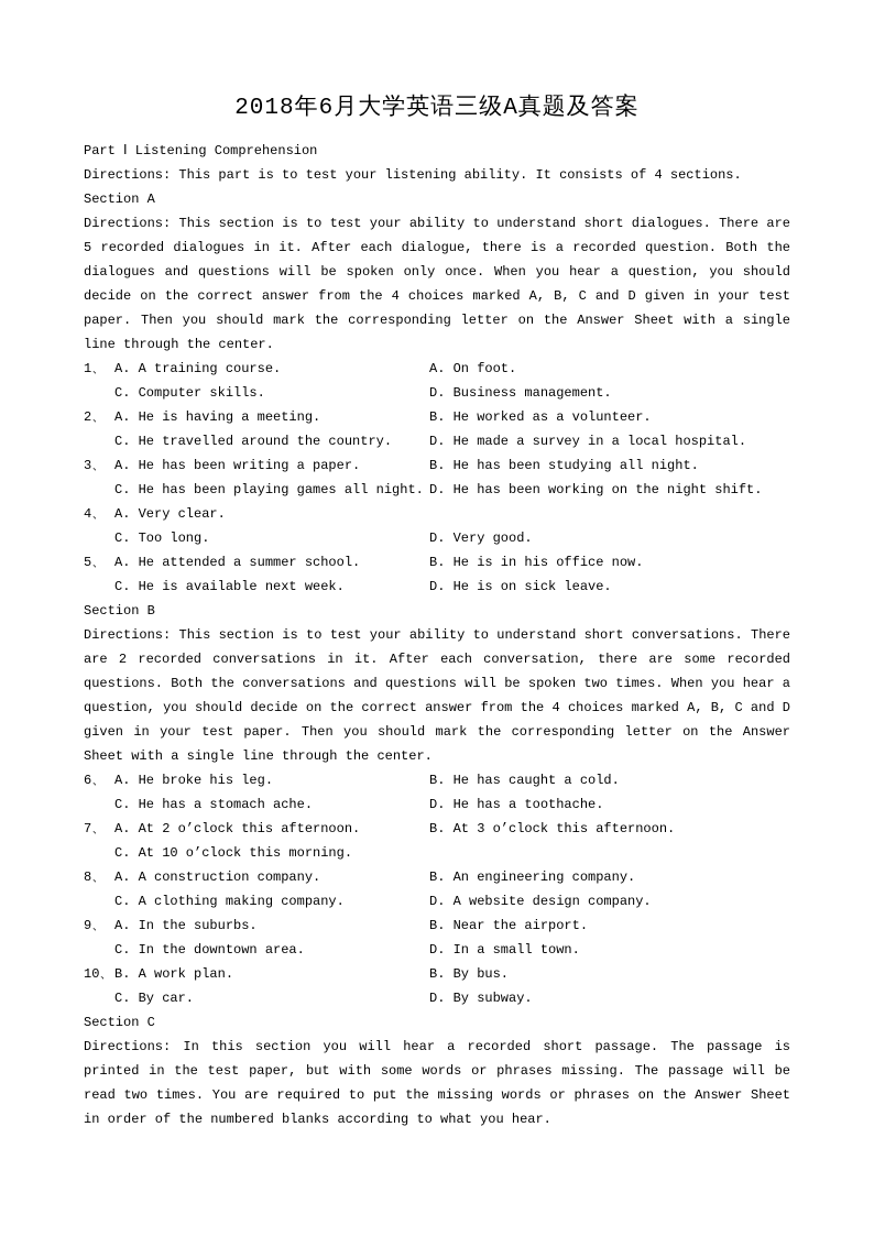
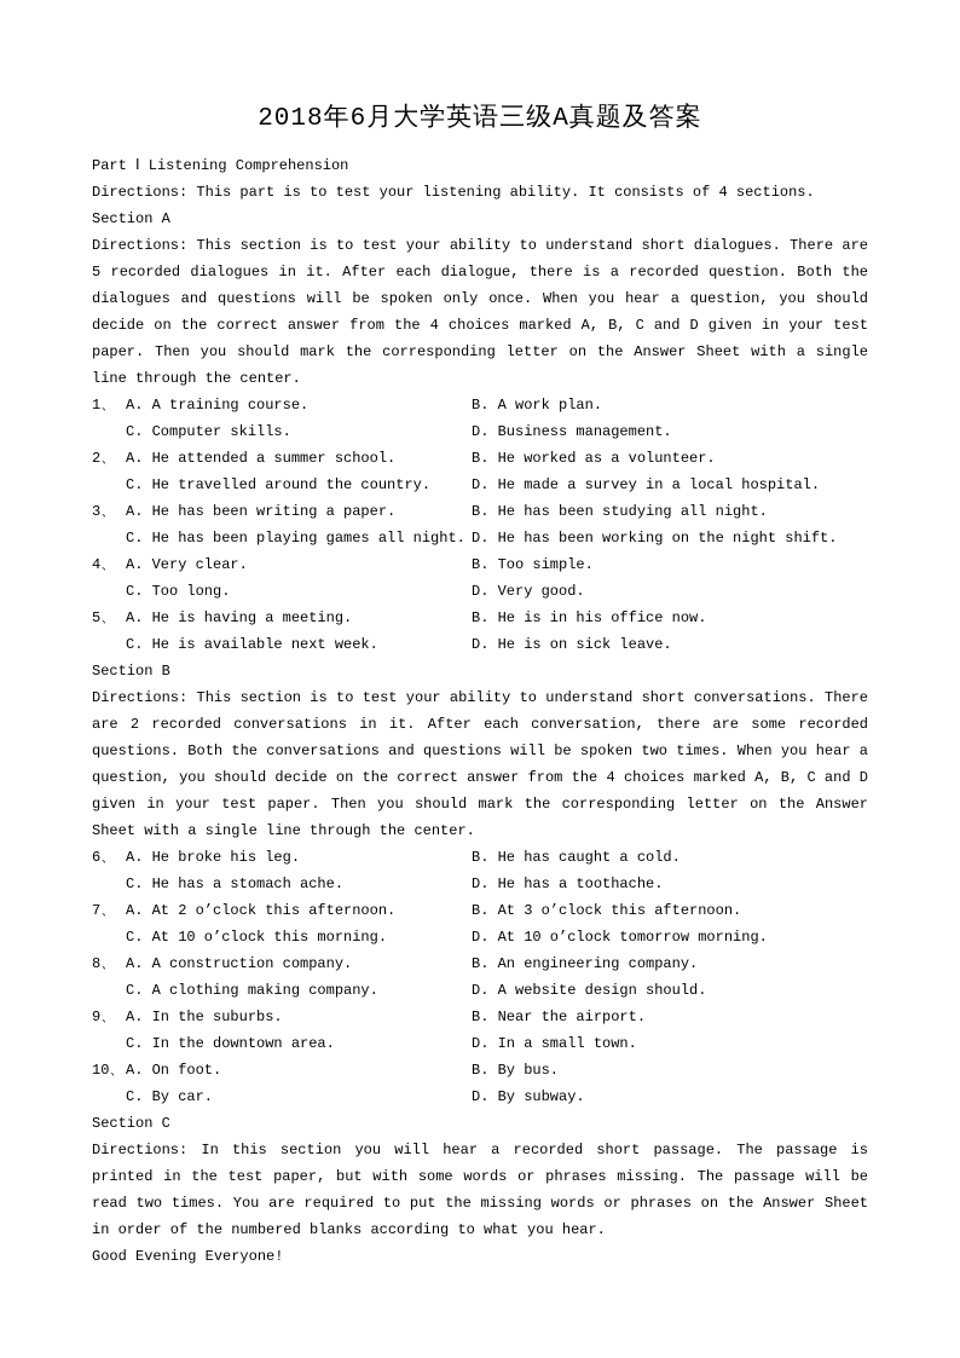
  2018年6月大学英语三级A真题及答案
  Part Ⅰ Listening Comprehension
  Directions: This part is to test your listening ability. It consists of 4 sections.
  Section A
  Directions: This section is to test your ability to understand short dialogues. There are 5 recorded dialogues in it. After each dialogue, there is a recorded question. Both the dialogues and questions will be spoken only once. When you hear a question, you should decide on the correct answer from the 4 choices marked A, B, C and D given in your test paper. Then you should mark the corresponding letter on the Answer Sheet with a single line through the center.
  1、
  A. A training course.
- A. On foot.
+ B. A work plan.
  C. Computer skills.
  D. Business management.
  2、
- A. He is having a meeting.
+ A. He attended a summer school.
  B. He worked as a volunteer.
  C. He travelled around the country.
  D. He made a survey in a local hospital.
  3、
  A. He has been writing a paper.
  B. He has been studying all night.
  C. He has been playing games all night.
  D. He has been working on the night shift.
  4、
  A. Very clear.
+ B. Too simple.
  C. Too long.
  D. Very good.
  5、
- A. He attended a summer school.
+ A. He is having a meeting.
  B. He is in his office now.
  C. He is available next week.
  D. He is on sick leave.
  Section B
  Directions: This section is to test your ability to understand short conversations. There are 2 recorded conversations in it. After each conversation, there are some recorded questions. Both the conversations and questions will be spoken two times. When you hear a question, you should decide on the correct answer from the 4 choices marked A, B, C and D given in your test paper. Then you should mark the corresponding letter on the Answer Sheet with a single line through the center.
  6、
  A. He broke his leg.
  B. He has caught a cold.
  C. He has a stomach ache.
  D. He has a toothache.
  7、
  A. At 2 o’clock this afternoon.
  B. At 3 o’clock this afternoon.
  C. At 10 o’clock this morning.
+ D. At 10 o’clock tomorrow morning.
  8、
  A. A construction company.
  B. An engineering company.
  C. A clothing making company.
- D. A website design company.
+ D. A website design should.
  9、
  A. In the suburbs.
  B. Near the airport.
  C. In the downtown area.
  D. In a small town.
  10、
- B. A work plan.
+ A. On foot.
  B. By bus.
  C. By car.
  D. By subway.
  Section C
  Directions: In this section you will hear a recorded short passage. The passage is printed in the test paper, but with some words or phrases missing. The passage will be read two times. You are required to put the missing words or phrases on the Answer Sheet in order of the numbered blanks according to what you hear.
+ Good Evening Everyone!
